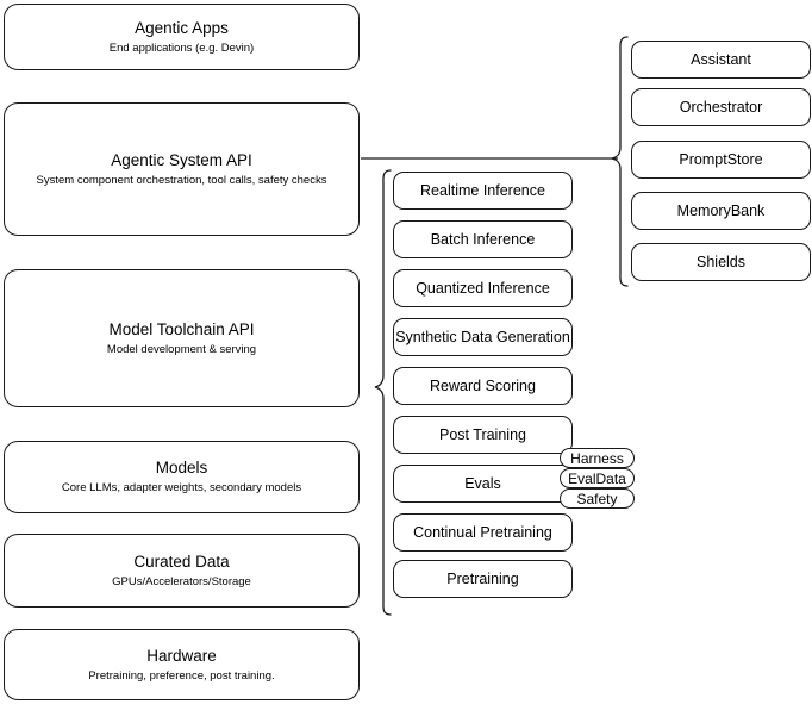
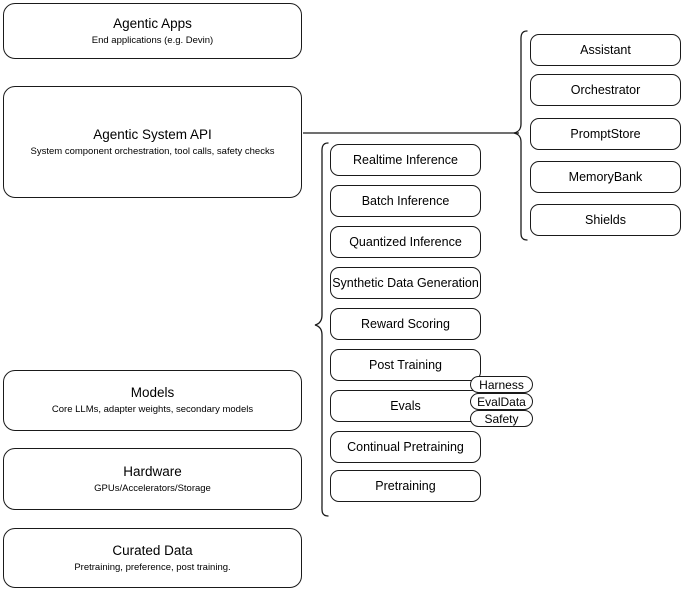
  Agentic Apps
  End applications (e.g. Devin)
  Agentic System API
  System component orchestration, tool calls, safety checks
- Model Toolchain API
- Model development & serving
  Models
  Core LLMs, adapter weights, secondary models
- Curated Data
+ Hardware
  GPUs/Accelerators/Storage
- Hardware
+ Curated Data
  Pretraining, preference, post training.
  Realtime Inference
  Batch Inference
  Quantized Inference
  Synthetic Data Generation
  Reward Scoring
  Post Training
  Evals
  Continual Pretraining
  Pretraining
  Harness
  EvalData
  Safety
  Assistant
  Orchestrator
  PromptStore
  MemoryBank
  Shields
